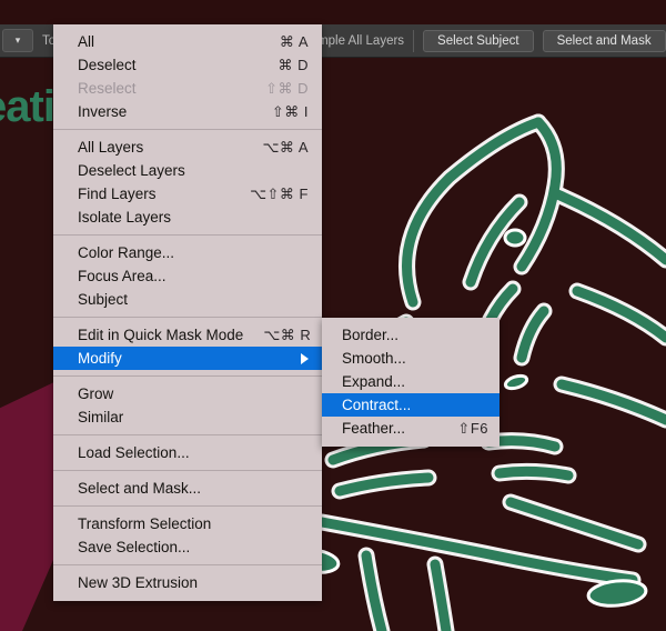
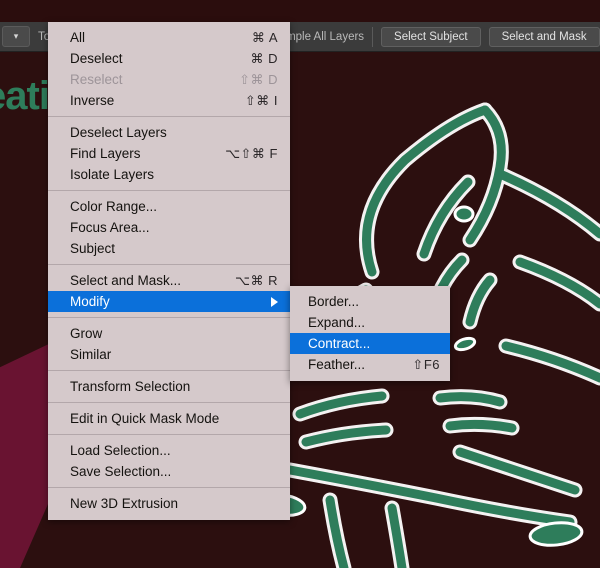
  ati
  ▾
  mple All Layers
  Select Subject
  Select and Mask
  All
  ⌘ A
  Deselect
  ⌘ D
  Reselect
  ⇧⌘ D
  Inverse
  ⇧⌘ I
- All Layers
- ⌥⌘ A
  Deselect Layers
  Find Layers
  ⌥⇧⌘ F
  Isolate Layers
  Color Range...
  Focus Area...
  Subject
- Edit in Quick Mask Mode
+ Select and Mask...
  ⌥⌘ R
  Modify
  Grow
  Similar
- Load Selection...
+ Transform Selection
- Select and Mask...
+ Edit in Quick Mask Mode
- Transform Selection
+ Load Selection...
  Save Selection...
  New 3D Extrusion
  Border...
- Smooth...
  Expand...
  Contract...
  Feather...
  ⇧F6
